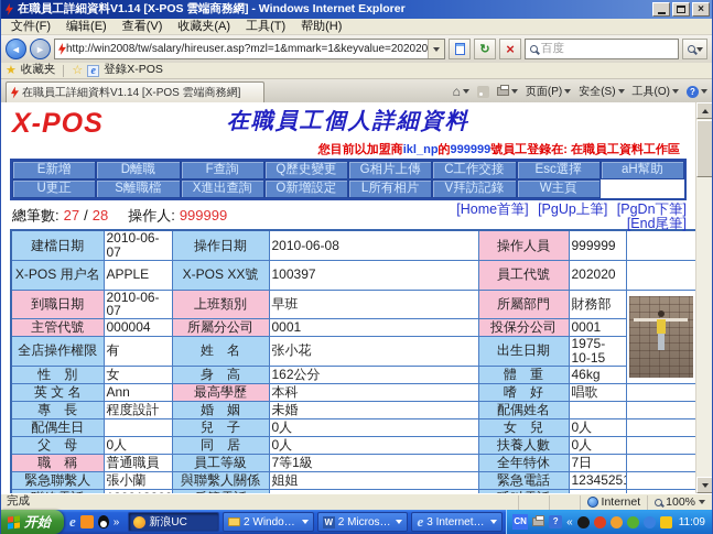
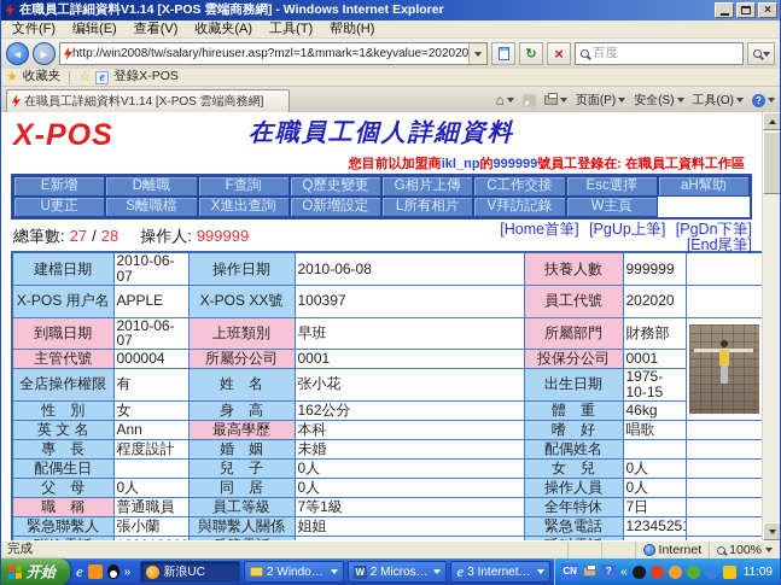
  在職員工詳細資料V1.14 [X-POS 雲端商務網] - Windows Internet Explorer
  ×
  文件(F)
  编辑(E)
  查看(V)
  收藏夹(A)
  工具(T)
  帮助(H)
  ◄
  ►
  http://win2008/tw/salary/hireuser.asp?mzl=1&mmark=1&keyvalue=202020
  ↻
  ×
  百度
  ★
  收藏夹
  ☆
  e
  登錄X-POS
  在職員工詳細資料V1.14 [X-POS 雲端商務網]
  ⌂
  页面(P)
  安全(S)
  工具(O)
  ?
  X-POS
  在職員工個人詳細資料
  您目前以加盟商ikl_np的999999號員工登錄在: 在職員工資料工作區
  E新增
  D離職
  F查詢
  Q歷史變更
  G相片上傳
  C工作交接
  Esc選擇
  aH幫助
  U更正
  S離職檔
  X進出查詢
  O新增設定
  L所有相片
  V拜訪記錄
  W主頁
  總筆數: 27 / 28 操作人: 999999
  [Home首筆] [PgUp上筆] [PgDn下筆] [End尾筆]
- 建檔日期	2010-06-07	操作日期	2010-06-08	操作人員	999999
+ 建檔日期	2010-06-07	操作日期	2010-06-08	扶養人數	999999
  X-POS 用户名	APPLE	X-POS XX號	100397	員工代號	202020
  到職日期	2010-06-07	上班類別	早班	所屬部門	財務部
  主管代號	000004	所屬分公司	0001	投保分公司	0001
  全店操作權限	有	姓 名	张小花	出生日期	1975-10-15
  性 別	女	身 高	162公分	體 重	46kg
  英 文 名	Ann	最高學歷	本科	嗜 好	唱歌
  專 長	程度設計	婚 姻	未婚	配偶姓名
  配偶生日		兒 子	0人	女 兒	0人
- 父 母	0人	同 居	0人	扶養人數	0人
+ 父 母	0人	同 居	0人	操作人員	0人
  職 稱	普通職員	員工等級	7等1級	全年特休	7日
  緊急聯繫人	張小蘭	與聯繫人關係	姐姐	緊急電話	1234525
  完成
  Internet
  100%
  开始
  e
  »
  新浪UC
  W
  e
  CN
  ?
  «
  11:09
